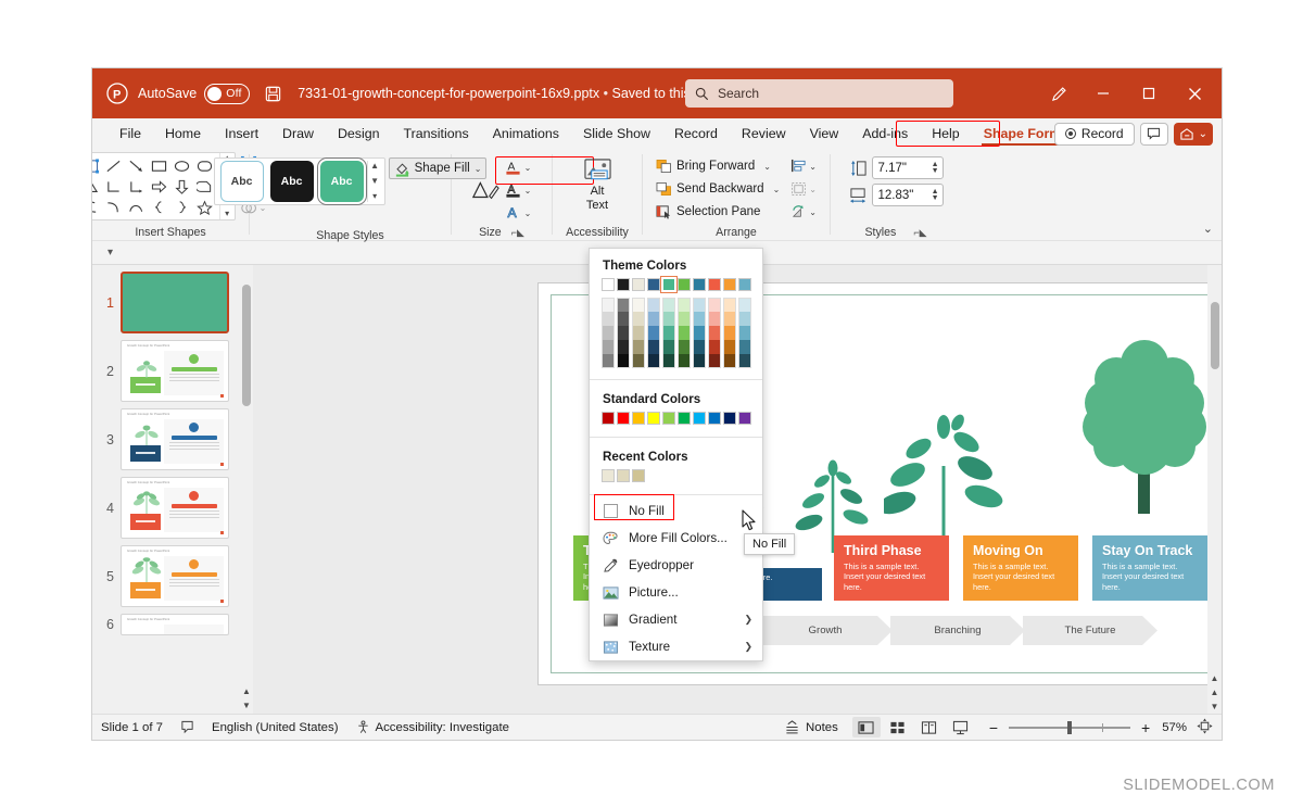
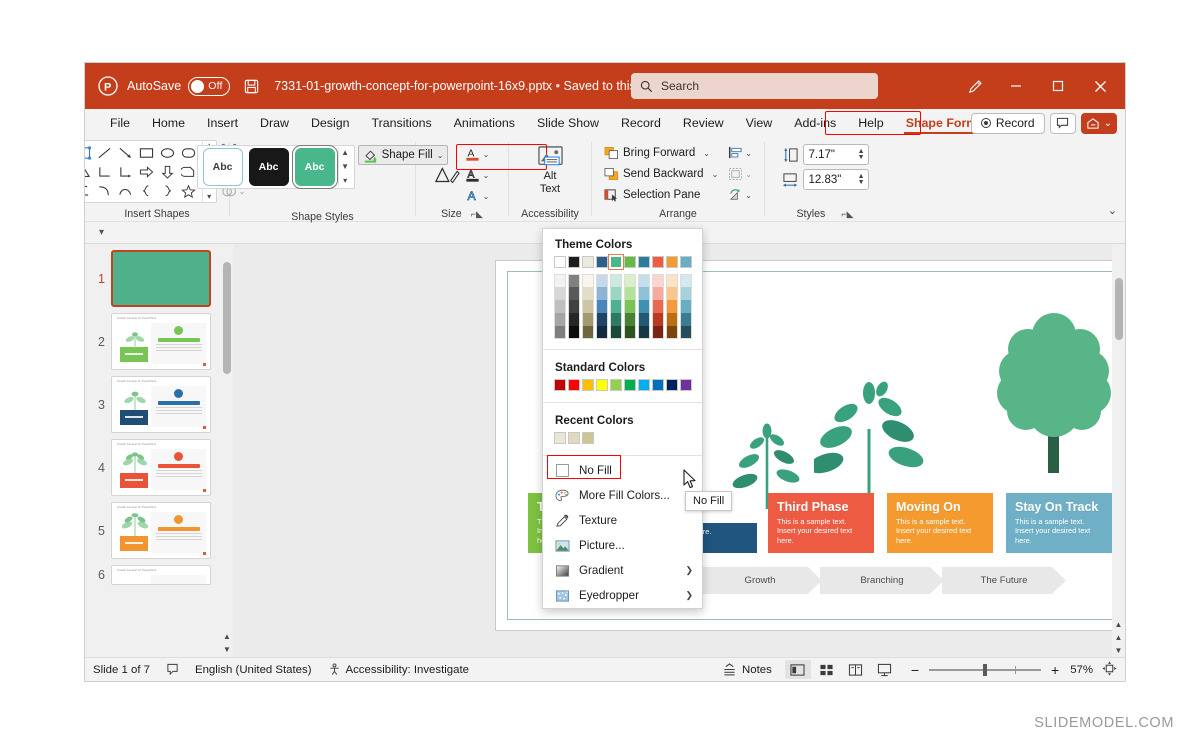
  P
  AutoSave
  Off
  7331-01-growth-concept-for-powerpoint-16x9.pptx • Saved to thi
  Search
  File
  Home
  Insert
  Draw
  Design
  Transitions
  Animations
  Slide Show
  Record
  Review
  View
  Add-ins
  Help
  Shape For
  Record
  ⌄
  ▾
  ⌄
  Insert Shapes
  Abc
  Abc
  Abc
  ▲
  ▼
  ▾
  Shape Fill
  ⌄
  Shape Styles
  A
  ⌄
  A
  ⌄
  A
  ⌄
  Size
  ⌐◣
  Alt
  Text
  Accessibility
  Bring Forward
  ⌄
  Send Backward
  ⌄
  Selection Pane
  ⌄
  ⌄
  ⌄
  Arrange
  7.17"
  12.83"
  Styles
  ⌐◣
  ⌄
  ▾
  1
  2
  3
  4
  5
  6
  ▲
  ▼
  Third Phase
  This is a sample text. Insert your desired text here.
  Moving On
  This is a sample text. Insert your desired text here.
  Stay On Track
  This is a sample text. Insert your desired text here.
  Growth
  Branching
  The Future
  ▲
  ▲
  ▼
  Slide 1 of 7
  English (United States)
  Accessibility: Investigate
  Notes
  −
  +
  57%
  Theme Colors
  Standard Colors
  Recent Colors
  No Fill
  More Fill Colors...
- Eyedropper
+ Texture
  Picture...
  Gradient
  ❯
- Texture
+ Eyedropper
  ❯
  No Fill
  SLIDEMODEL.COM
